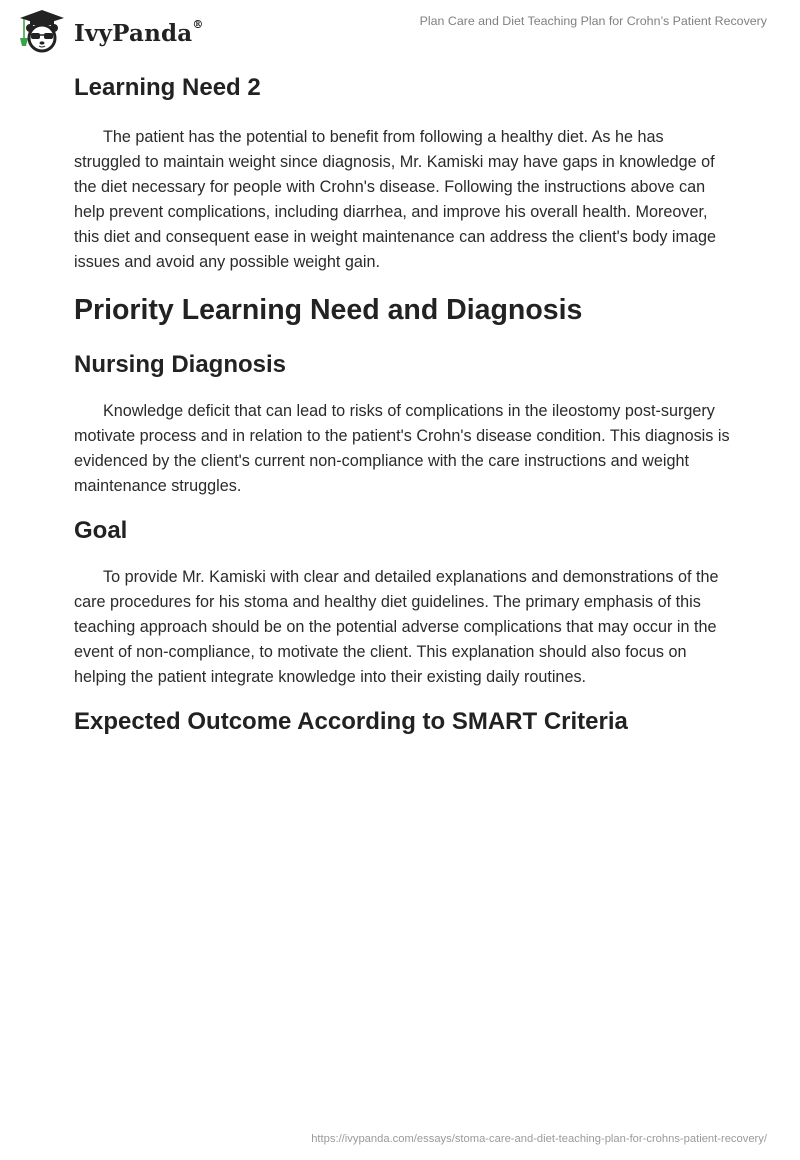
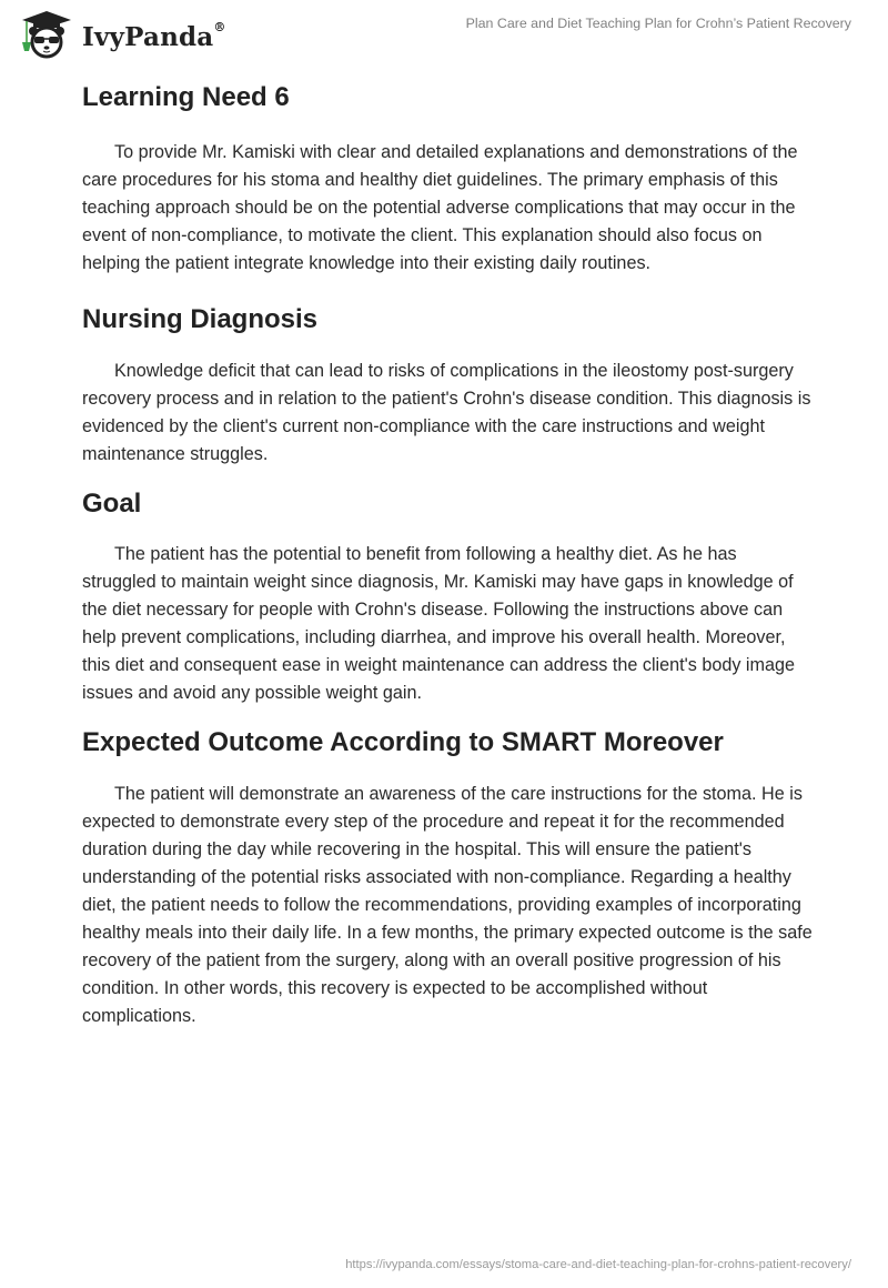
  IvyPanda®
  Plan Care and Diet Teaching Plan for Crohn’s Patient Recovery
- Learning Need 2
+ Learning Need 6
- The patient has the potential to benefit from following a healthy diet. As he has struggled to maintain weight since diagnosis, Mr. Kamiski may have gaps in knowledge of the diet necessary for people with Crohn's disease. Following the instructions above can help prevent complications, including diarrhea, and improve his overall health. Moreover, this diet and consequent ease in weight maintenance can address the client's body image issues and avoid any possible weight gain.
+ To provide Mr. Kamiski with clear and detailed explanations and demonstrations of the care procedures for his stoma and healthy diet guidelines. The primary emphasis of this teaching approach should be on the potential adverse complications that may occur in the event of non-compliance, to motivate the client. This explanation should also focus on helping the patient integrate knowledge into their existing daily routines.
- Priority Learning Need and Diagnosis
  Nursing Diagnosis
- Knowledge deficit that can lead to risks of complications in the ileostomy post-surgery motivate process and in relation to the patient's Crohn's disease condition. This diagnosis is evidenced by the client's current non-compliance with the care instructions and weight maintenance struggles.
+ Knowledge deficit that can lead to risks of complications in the ileostomy post-surgery recovery process and in relation to the patient's Crohn's disease condition. This diagnosis is evidenced by the client's current non-compliance with the care instructions and weight maintenance struggles.
  Goal
- To provide Mr. Kamiski with clear and detailed explanations and demonstrations of the care procedures for his stoma and healthy diet guidelines. The primary emphasis of this teaching approach should be on the potential adverse complications that may occur in the event of non-compliance, to motivate the client. This explanation should also focus on helping the patient integrate knowledge into their existing daily routines.
+ The patient has the potential to benefit from following a healthy diet. As he has struggled to maintain weight since diagnosis, Mr. Kamiski may have gaps in knowledge of the diet necessary for people with Crohn's disease. Following the instructions above can help prevent complications, including diarrhea, and improve his overall health. Moreover, this diet and consequent ease in weight maintenance can address the client's body image issues and avoid any possible weight gain.
- Expected Outcome According to SMART Criteria
+ Expected Outcome According to SMART Moreover
+ The patient will demonstrate an awareness of the care instructions for the stoma. He is expected to demonstrate every step of the procedure and repeat it for the recommended duration during the day while recovering in the hospital. This will ensure the patient's understanding of the potential risks associated with non-compliance. Regarding a healthy diet, the patient needs to follow the recommendations, providing examples of incorporating healthy meals into their daily life. In a few months, the primary expected outcome is the safe recovery of the patient from the surgery, along with an overall positive progression of his condition. In other words, this recovery is expected to be accomplished without complications.
  https://ivypanda.com/essays/stoma-care-and-diet-teaching-plan-for-crohns-patient-recovery/
